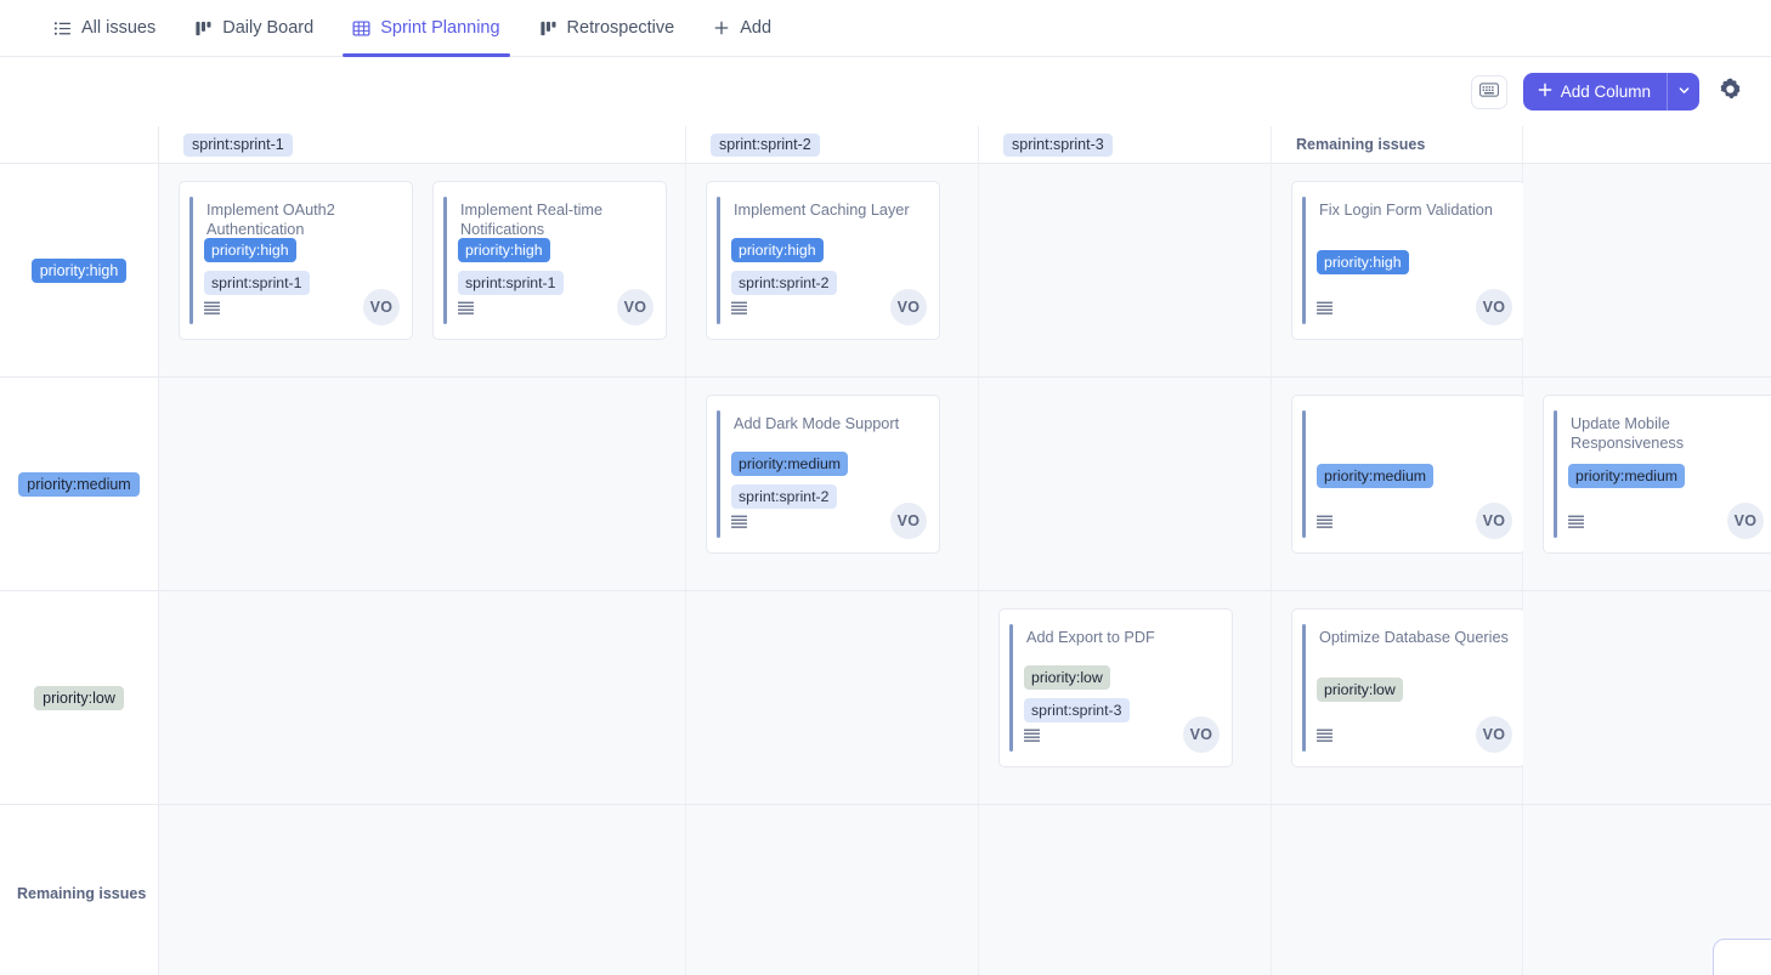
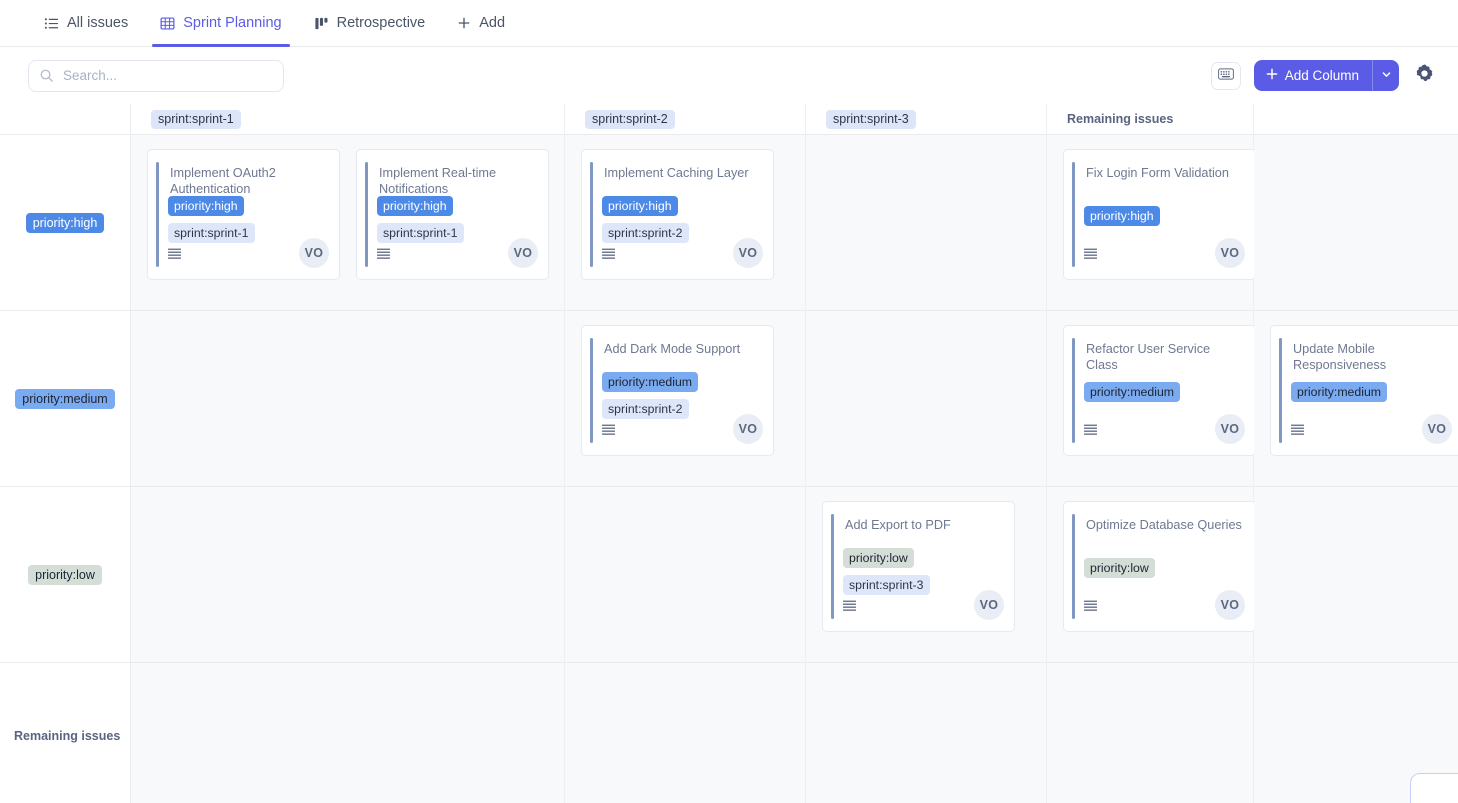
  All issues
- Daily Board
  Sprint Planning
  Retrospective
  Add
+ Search...
  Add Column
  sprint:sprint-1
  sprint:sprint-2
  sprint:sprint-3
  Remaining issues
  priority:high
  Implement OAuth2 Authentication
  priority:high
  sprint:sprint-1
  VO
  Implement Real-time Notifications
  priority:high
  sprint:sprint-1
  VO
  Implement Caching Layer
  priority:high
  sprint:sprint-2
  VO
  Fix Login Form Validation
  priority:high
  VO
  priority:medium
  Add Dark Mode Support
  priority:medium
  sprint:sprint-2
  VO
+ Refactor User Service Class
  priority:medium
  VO
  Update Mobile Responsiveness
  priority:medium
  VO
  priority:low
  Add Export to PDF
  priority:low
  sprint:sprint-3
  VO
  Optimize Database Queries
  priority:low
  VO
  Remaining issues
